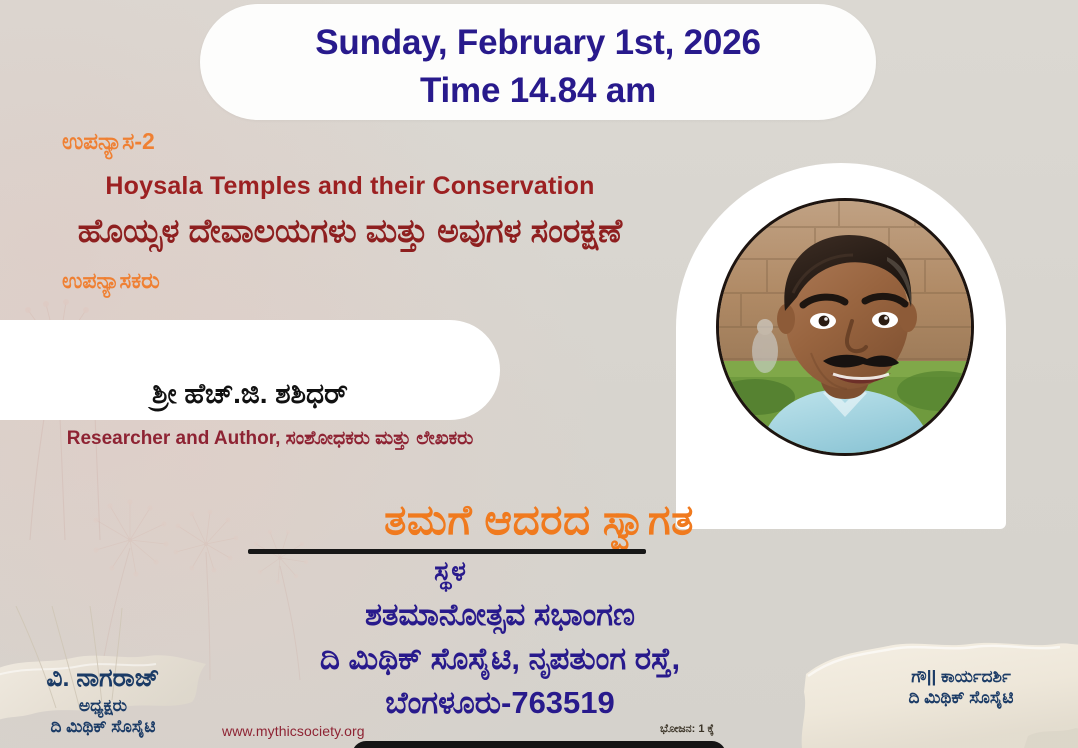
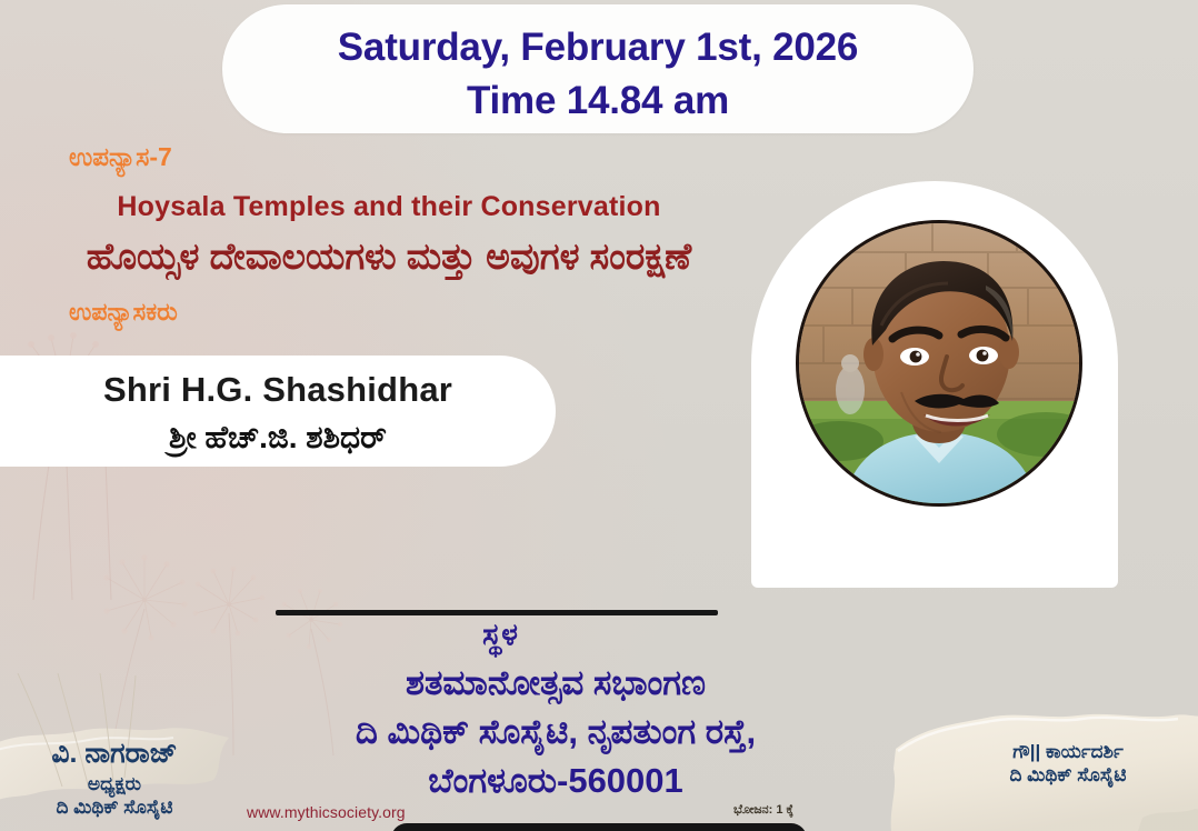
- Sunday, February 1st, 2026
+ Saturday, February 1st, 2026
  Time 14.84 am
- ಉಪನ್ಯಾಸ-2
+ ಉಪನ್ಯಾಸ-7
  Hoysala Temples and their Conservation
  ಹೊಯ್ಸಳ ದೇವಾಲಯಗಳು ಮತ್ತು ಅವುಗಳ ಸಂರಕ್ಷಣೆ
  ಉಪನ್ಯಾಸಕರು
+ Shri H.G. Shashidhar
  ಶ್ರೀ ಹೆಚ್.ಜಿ. ಶಶಿಧರ್
- Researcher and Author, ಸಂಶೋಧಕರು ಮತ್ತು ಲೇಖಕರು
- ತಮಗೆ ಆದರದ ಸ್ವಾಗತ
  ಸ್ಥಳ
  ಶತಮಾನೋತ್ಸವ ಸಭಾಂಗಣ
  ದಿ ಮಿಥಿಕ್ ಸೊಸೈಟಿ, ನೃಪತುಂಗ ರಸ್ತೆ,
- ಬೆಂಗಳೂರು-763519
+ ಬೆಂಗಳೂರು-560001
  ವಿ. ನಾಗರಾಜ್
  ಅಧ್ಯಕ್ಷರು
  ದಿ ಮಿಥಿಕ್ ಸೊಸೈಟಿ
  ಗೌ|| ಕಾರ್ಯದರ್ಶಿ
  ದಿ ಮಿಥಿಕ್ ಸೊಸೈಟಿ
  www.mythicsociety.org
  ಭೋಜನ: 1 ಕ್ಕೆ
